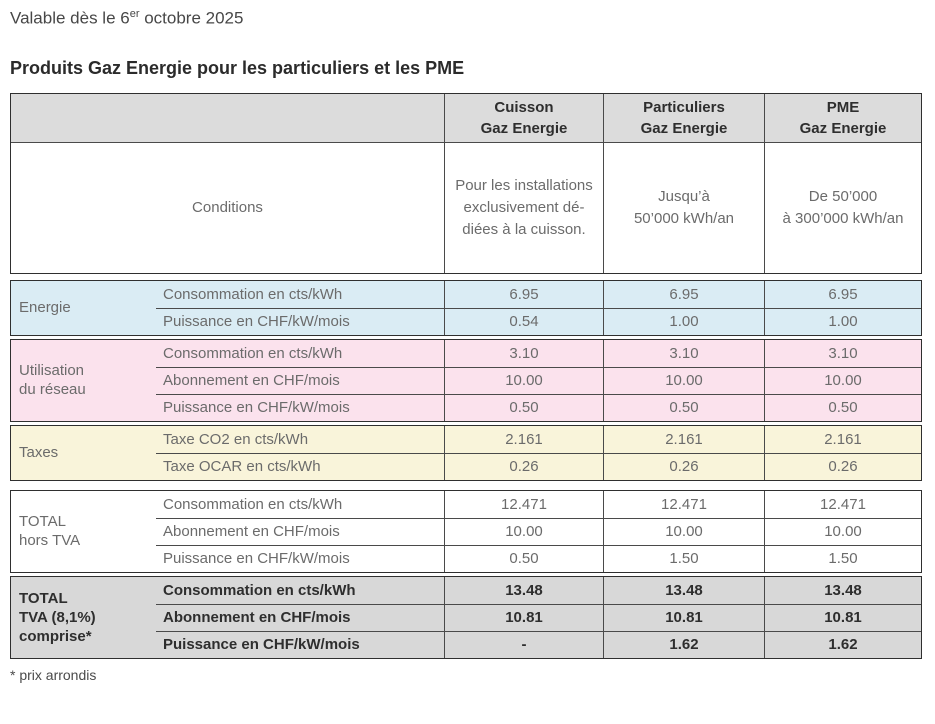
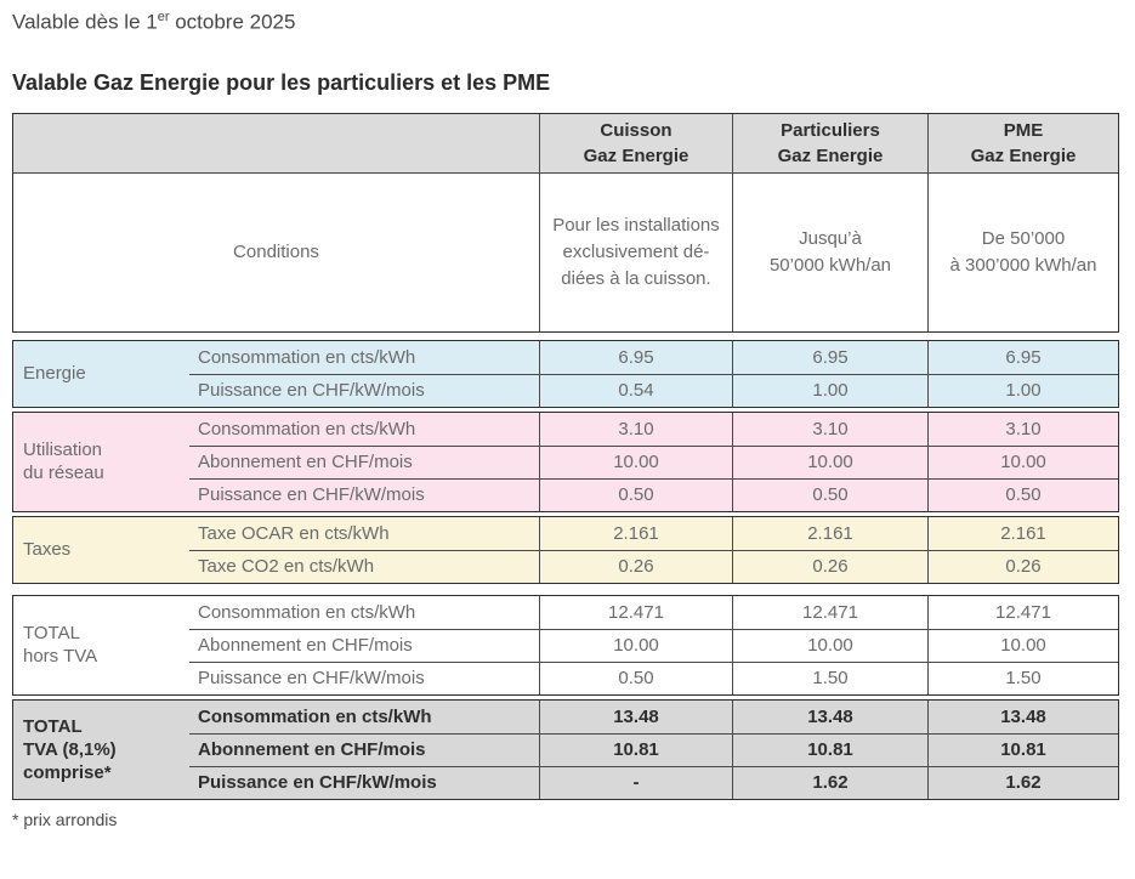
- Valable dès le 6er octobre 2025
+ Valable dès le 1er octobre 2025
- Produits Gaz Energie pour les particuliers et les PME
+ Valable Gaz Energie pour les particuliers et les PME
  Cuisson
  Gaz Energie
  Particuliers
  Gaz Energie
  PME
  Gaz Energie
  Conditions
  Pour les installations
  exclusivement dé-
  diées à la cuisson.
  Jusqu’à
  50’000 kWh/an
  De 50’000
  à 300’000 kWh/an
  Energie
  Consommation en cts/kWh
  6.95
  6.95
  6.95
  Puissance en CHF/kW/mois
  0.54
  1.00
  1.00
  Utilisation
  du réseau
  Consommation en cts/kWh
  3.10
  3.10
  3.10
  Abonnement en CHF/mois
  10.00
  10.00
  10.00
  Puissance en CHF/kW/mois
  0.50
  0.50
  0.50
  Taxes
- Taxe CO2 en cts/kWh
+ Taxe OCAR en cts/kWh
  2.161
  2.161
  2.161
- Taxe OCAR en cts/kWh
+ Taxe CO2 en cts/kWh
  0.26
  0.26
  0.26
  TOTAL
  hors TVA
  Consommation en cts/kWh
  12.471
  12.471
  12.471
  Abonnement en CHF/mois
  10.00
  10.00
  10.00
  Puissance en CHF/kW/mois
  0.50
  1.50
  1.50
  TOTAL
  TVA (8,1%)
  comprise*
  Consommation en cts/kWh
  13.48
  13.48
  13.48
  Abonnement en CHF/mois
  10.81
  10.81
  10.81
  Puissance en CHF/kW/mois
  -
  1.62
  1.62
  * prix arrondis
